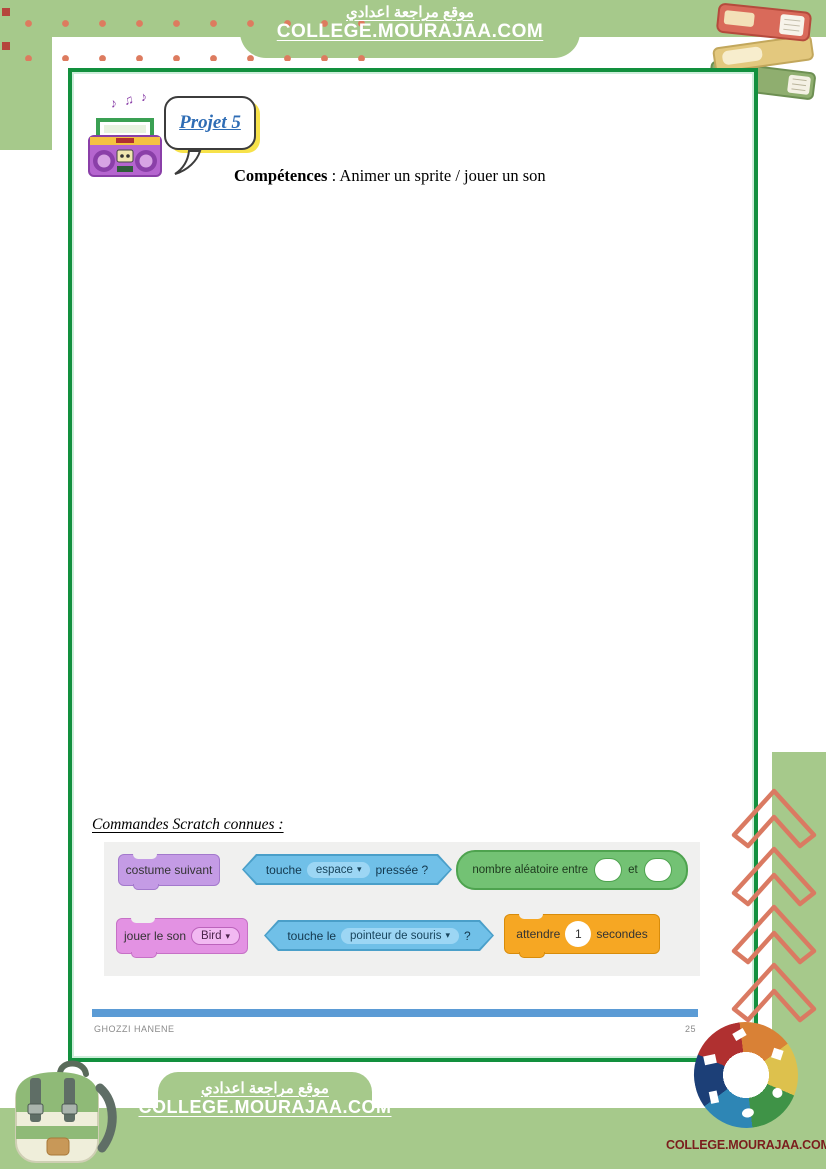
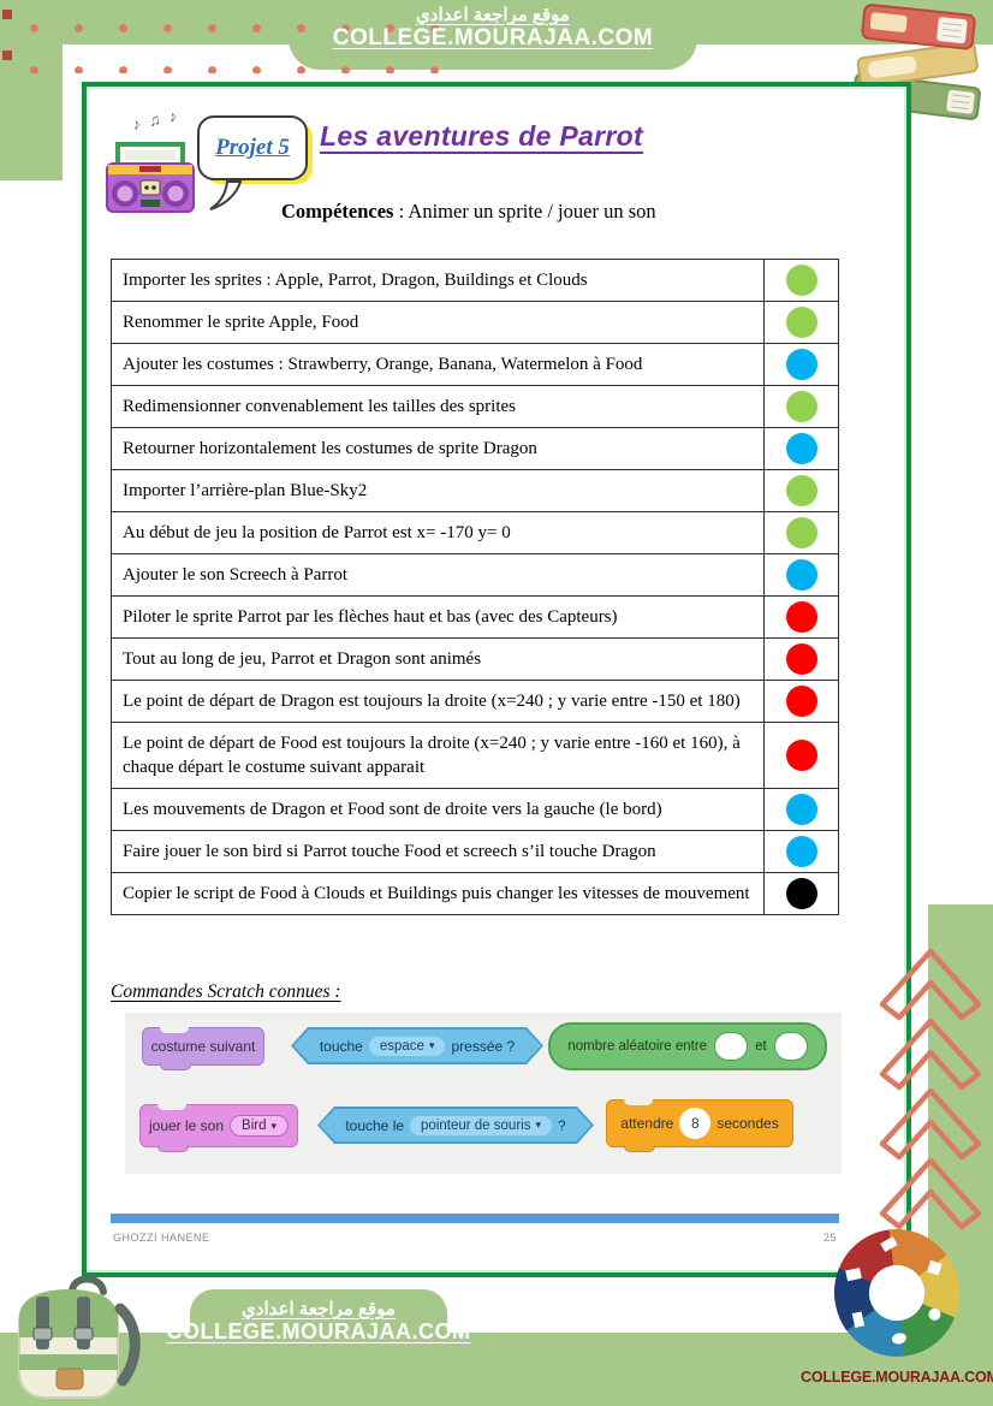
  موقع مراجعة اعدادي
  COLLEGE.MOURAJAA.COM
  Projet 5
+ Les aventures de Parrot
  Compétences : Animer un sprite / jouer un son
+ Importer les sprites : Apple, Parrot, Dragon, Buildings et Clouds
+ Renommer le sprite Apple, Food
+ Ajouter les costumes : Strawberry, Orange, Banana, Watermelon à Food
+ Redimensionner convenablement les tailles des sprites
+ Retourner horizontalement les costumes de sprite Dragon
+ Importer l’arrière-plan Blue-Sky2
+ Au début de jeu la position de Parrot est x= -170 y= 0
+ Ajouter le son Screech à Parrot
+ Piloter le sprite Parrot par les flèches haut et bas (avec des Capteurs)
+ Tout au long de jeu, Parrot et Dragon sont animés
+ Le point de départ de Dragon est toujours la droite (x=240 ; y varie entre -150 et 180)
+ Le point de départ de Food est toujours la droite (x=240 ; y varie entre -160 et 160), à chaque départ le costume suivant apparait
+ Les mouvements de Dragon et Food sont de droite vers la gauche (le bord)
+ Faire jouer le son bird si Parrot touche Food et screech s’il touche Dragon
+ Copier le script de Food à Clouds et Buildings puis changer les vitesses de mouvement
  Commandes Scratch connues :
  costume suivant
  touche
  espace
  ▾
  pressée ?
  nombre aléatoire entre
  et
  jouer le son
  Bird
  ▾
  touche le
  pointeur de souris
  ▾
  ?
  attendre
- 1
+ 8
  secondes
  GHOZZI HANENE
  25
  موقع مراجعة اعدادي
  COLLEGE.MOURAJAA.COM
  COLLEGE.MOURAJAA.CO
